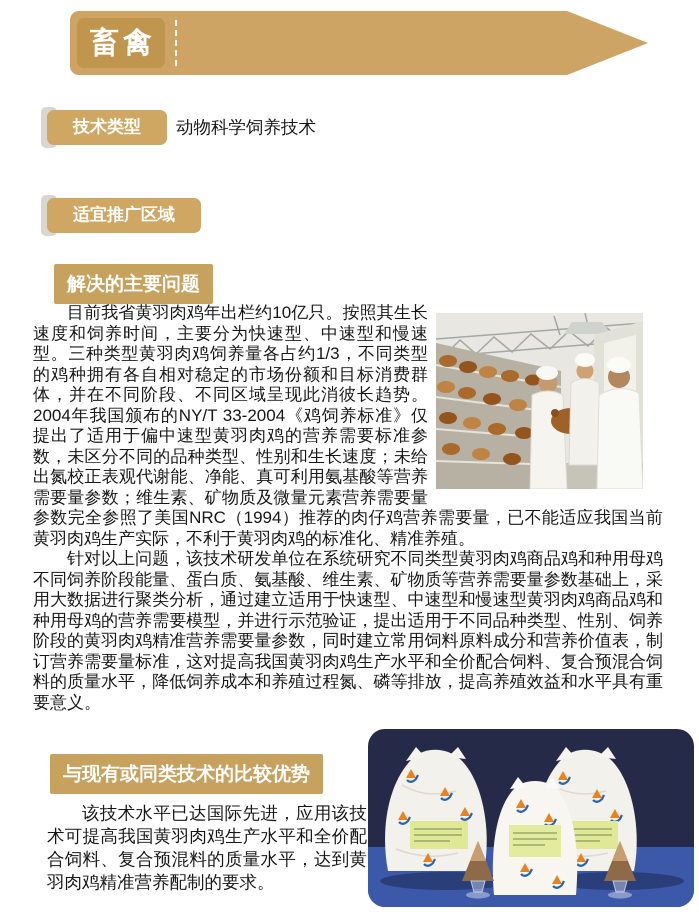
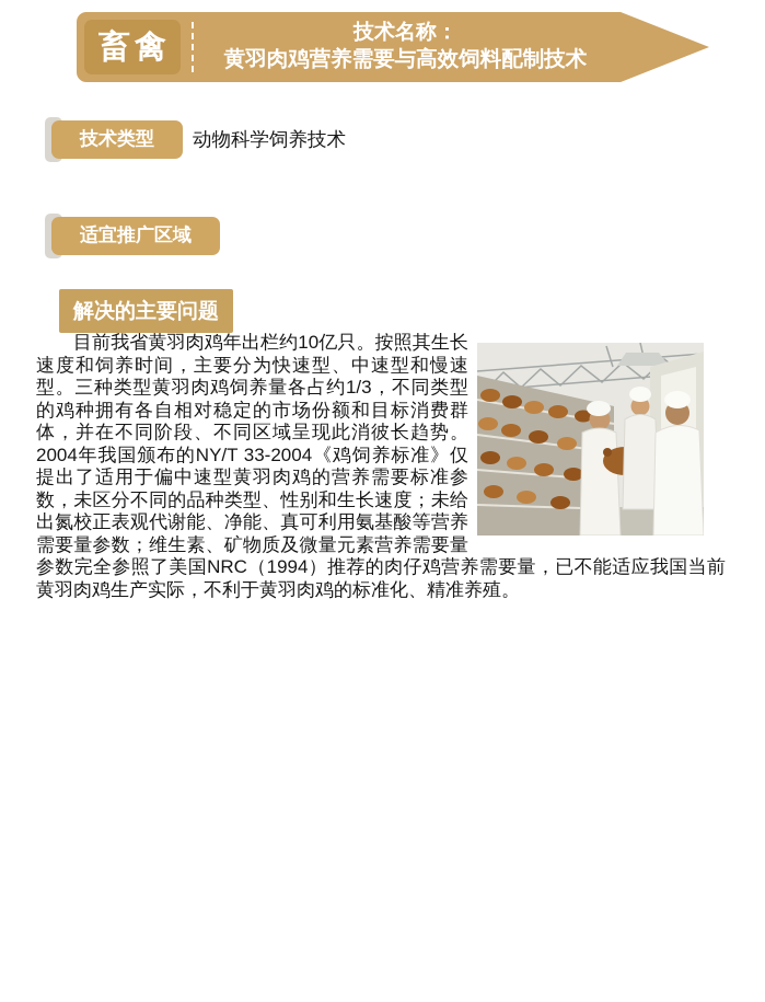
  畜禽
+ 技术名称：
+ 黄羽肉鸡营养需要与高效饲料配制技术
  技术类型
  动物科学饲养技术
  适宜推广区域
  解决的主要问题
  目前我省黄羽肉鸡年出栏约10亿只。按照其生长速度和饲养时间，主要分为快速型、中速型和慢速型。三种类型黄羽肉鸡饲养量各占约1/3，不同类型的鸡种拥有各自相对稳定的市场份额和目标消费群体，并在不同阶段、不同区域呈现此消彼长趋势。2004年我国颁布的NY/T 33-2004《鸡饲养标准》仅提出了适用于偏中速型黄羽肉鸡的营养需要标准参数，未区分不同的品种类型、性别和生长速度；未给出氮校正表观代谢能、净能、真可利用氨基酸等营养需要量参数；维生素、矿物质及微量元素营养需要量参数完全参照了美国NRC（1994）推荐的肉仔鸡营养需要量，已不能适应我国当前黄羽肉鸡生产实际，不利于黄羽肉鸡的标准化、精准养殖。
- 针对以上问题，该技术研发单位在系统研究不同类型黄羽肉鸡商品鸡和种用母鸡不同饲养阶段能量、蛋白质、氨基酸、维生素、矿物质等营养需要量参数基础上，采用大数据进行聚类分析，通过建立适用于快速型、中速型和慢速型黄羽肉鸡商品鸡和种用母鸡的营养需要模型，并进行示范验证，提出适用于不同品种类型、性别、饲养阶段的黄羽肉鸡精准营养需要量参数，同时建立常用饲料原料成分和营养价值表，制订营养需要量标准，这对提高我国黄羽肉鸡生产水平和全价配合饲料、复合预混合饲料的质量水平，降低饲养成本和养殖过程氮、磷等排放，提高养殖效益和水平具有重要意义。
- 与现有或同类技术的比较优势
- 该技术水平已达国际先进，应用该技术可提高我国黄羽肉鸡生产水平和全价配合饲料、复合预混料的质量水平，达到黄羽肉鸡精准营养配制的要求。
